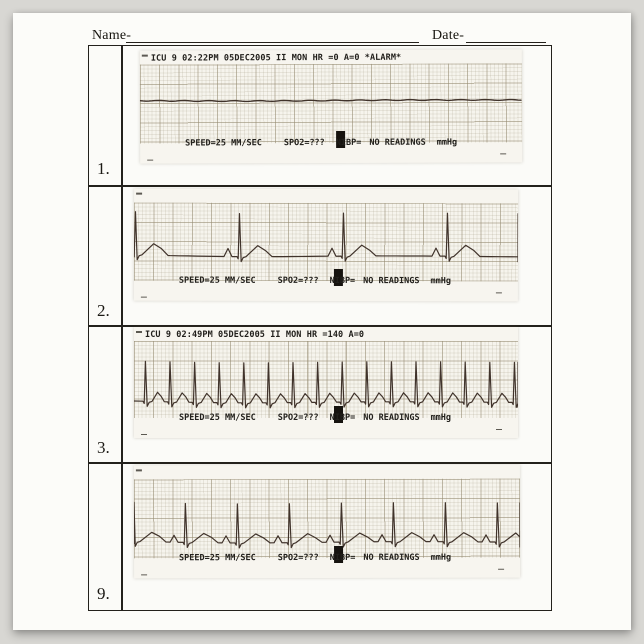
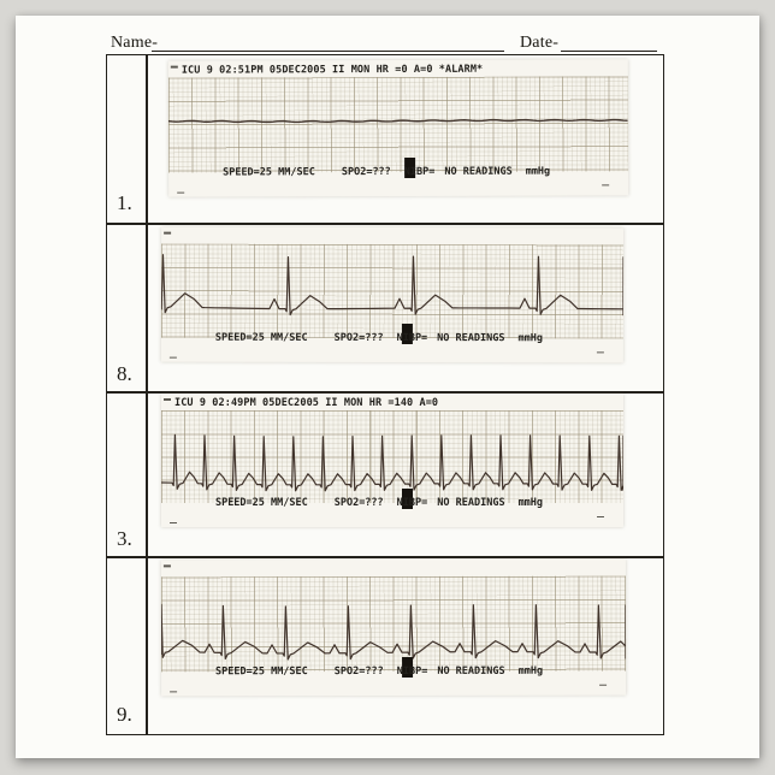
  Name-
  Date-
  1.
- 2.
+ 8.
  3.
  9.
- ICU 9 02:22PM 05DEC2005 II MON HR =0 A=0 *ALARM*
+ ICU 9 02:51PM 05DEC2005 II MON HR =0 A=0 *ALARM*
  SPEED=25 MM/SEC SPO2=??? NIBP= NO READINGS mmHg
  SPEED=25 MM/SEC SPO2=??? NIBP= NO READINGS mmHg
  ICU 9 02:49PM 05DEC2005 II MON HR =140 A=0
  SPEED=25 MM/SEC SPO2=??? NIBP= NO READINGS mmHg
  SPEED=25 MM/SEC SPO2=??? NIBP= NO READINGS mmHg
